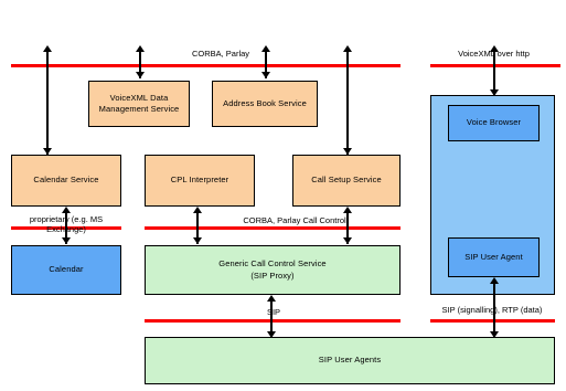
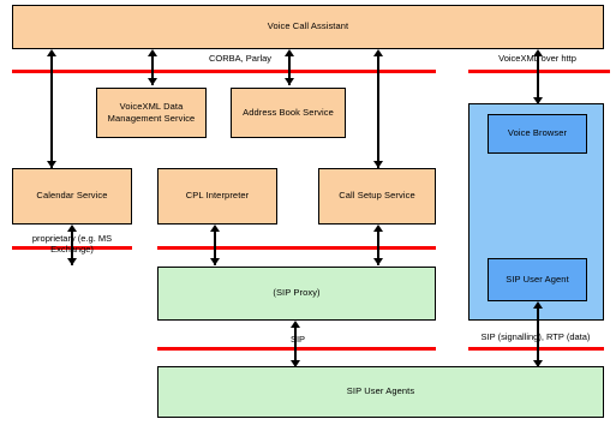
+ Voice Call Assistant
  CORBA, Parlay
  VoiceXM over http
  VoiceXML Data
  Management Service
  Address Book Service
  Voice Browser
  SIP User Agent
  Calendar Service
  CPL Interpreter
  Call Setup Service
  proprietar (e.g. MS
  Exchnge)
- CORBA, Parlay Call Control
- Calendar
- Generic Call Control Service
  (SIP Proxy)
  SIP (signallin), RTP (data)
  SIP User Agents
